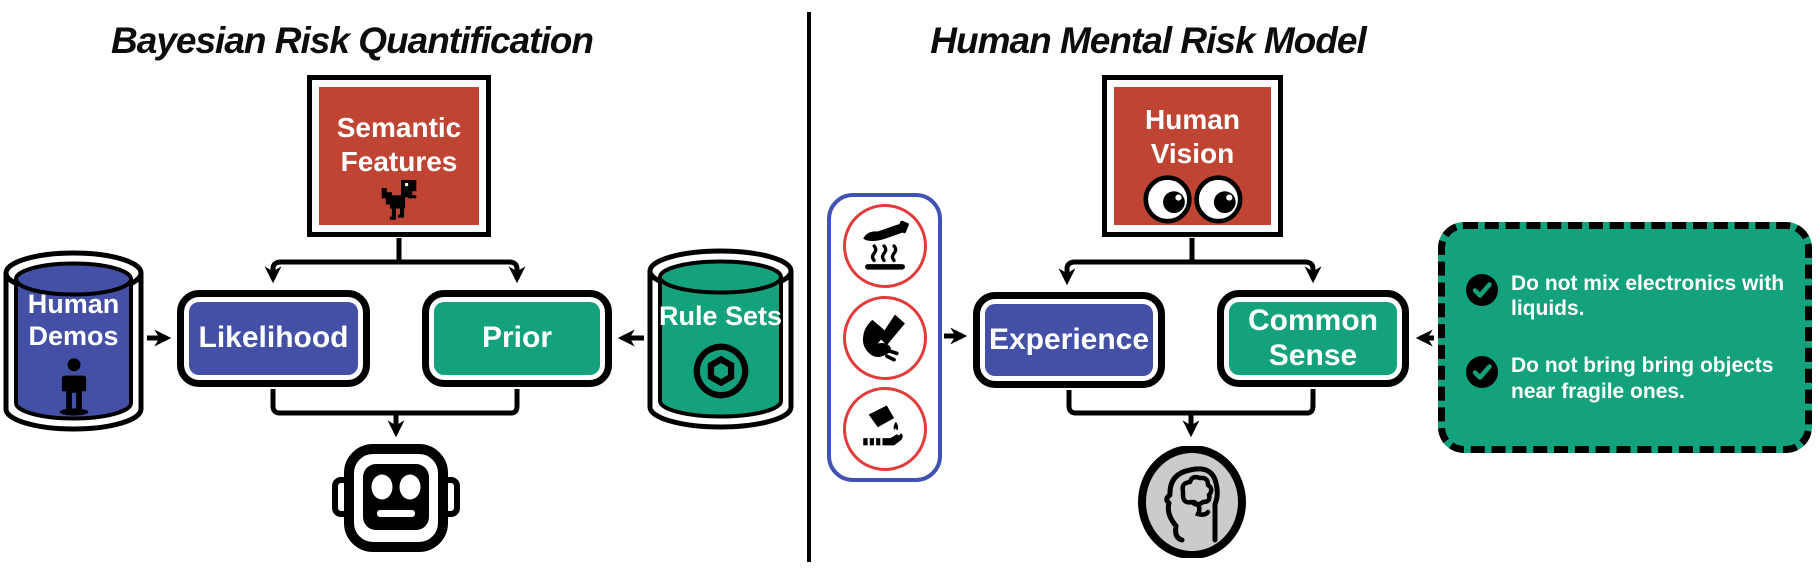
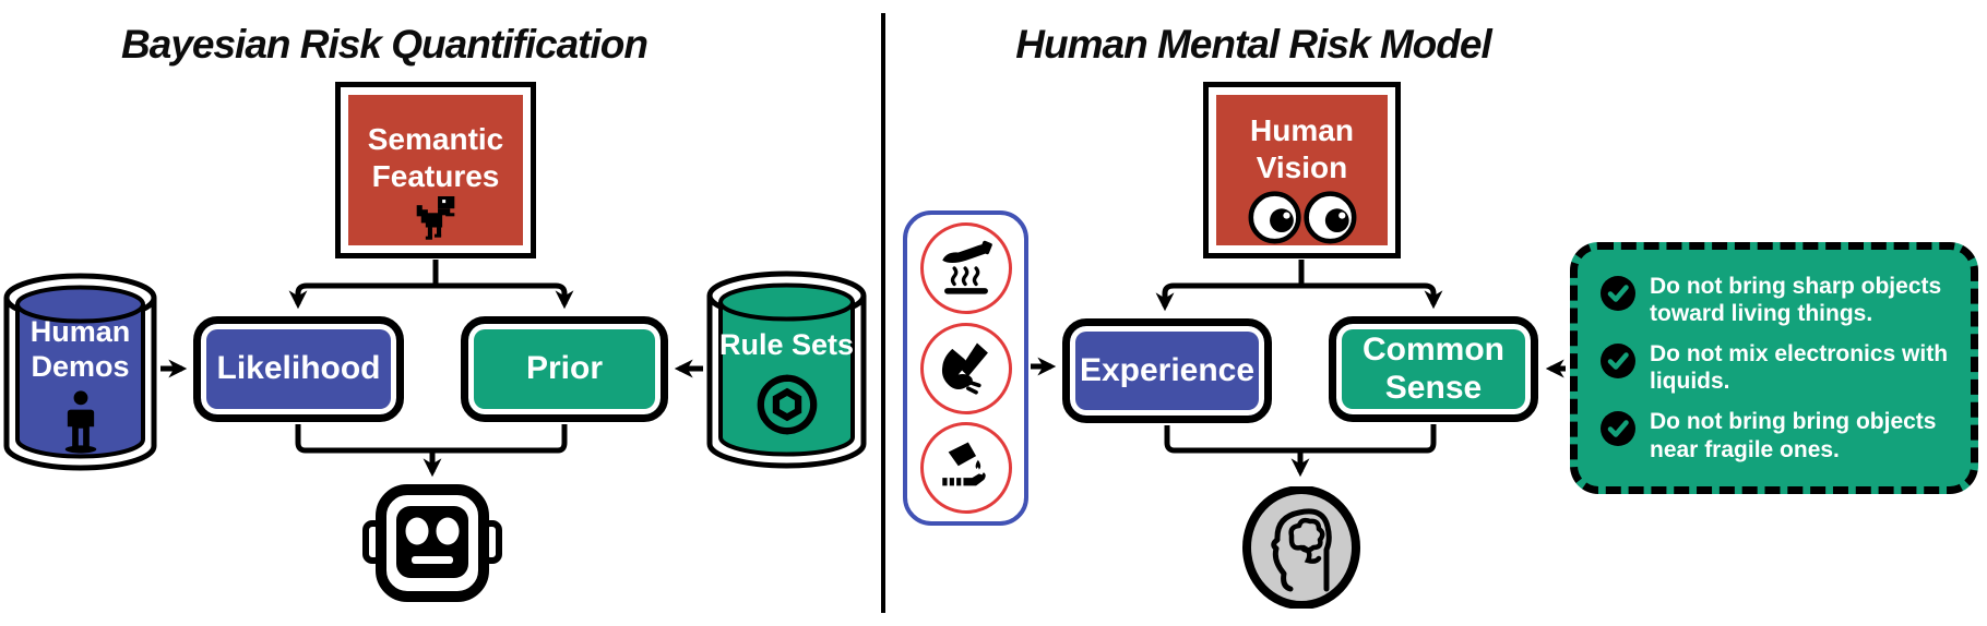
  Bayesian Risk Quantification
  Semantic
  Features
  Human
  Demos
  Likelihood
  Prior
  Rule Sets
  Human Mental Risk Model
  Human
  Vision
  Experience
  Common
  Sense
+ Do not bring sharp objects toward living things.
  Do not mix electronics with liquids.
  Do not bring bring objects near fragile ones.
